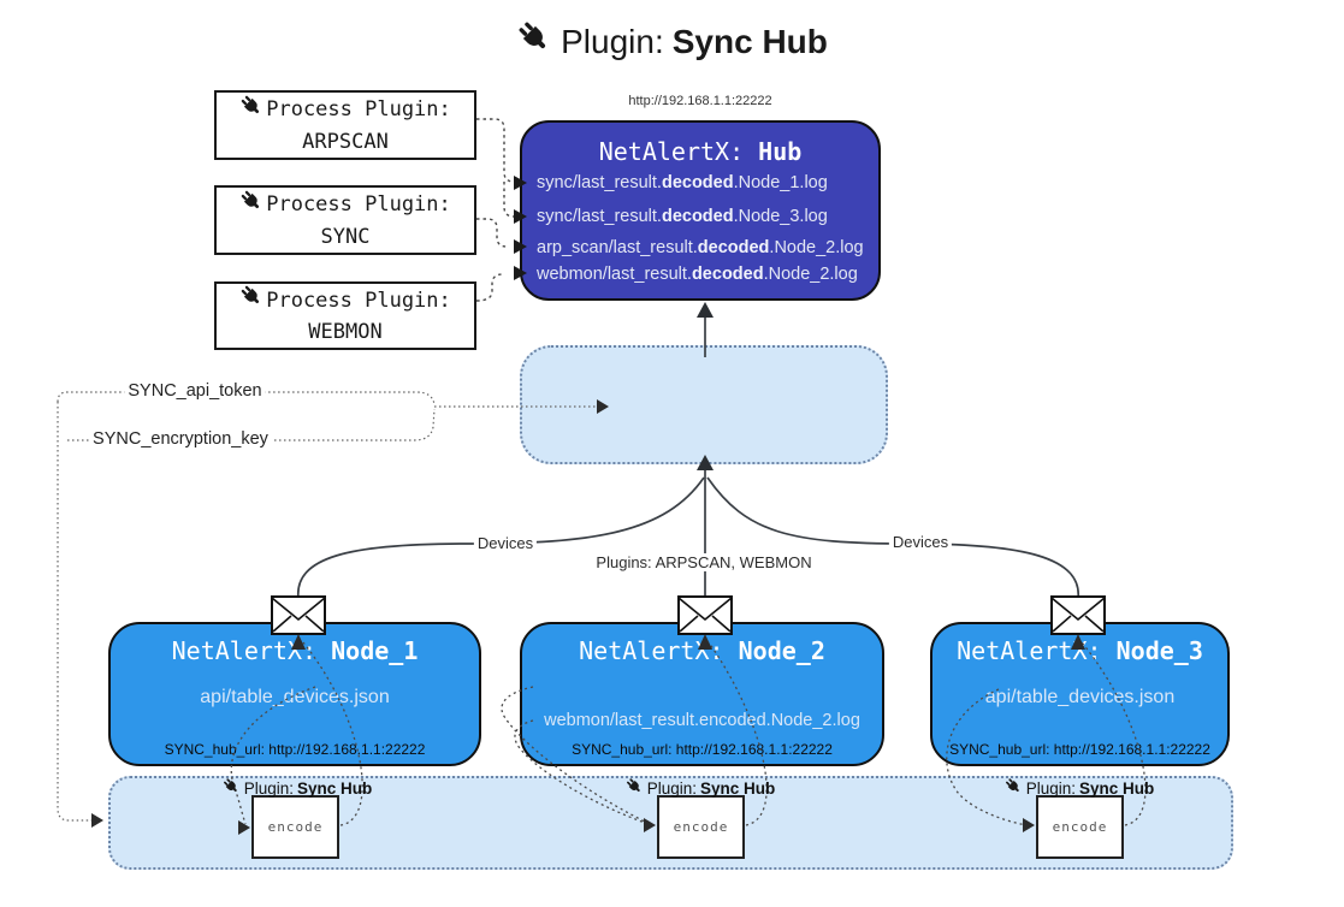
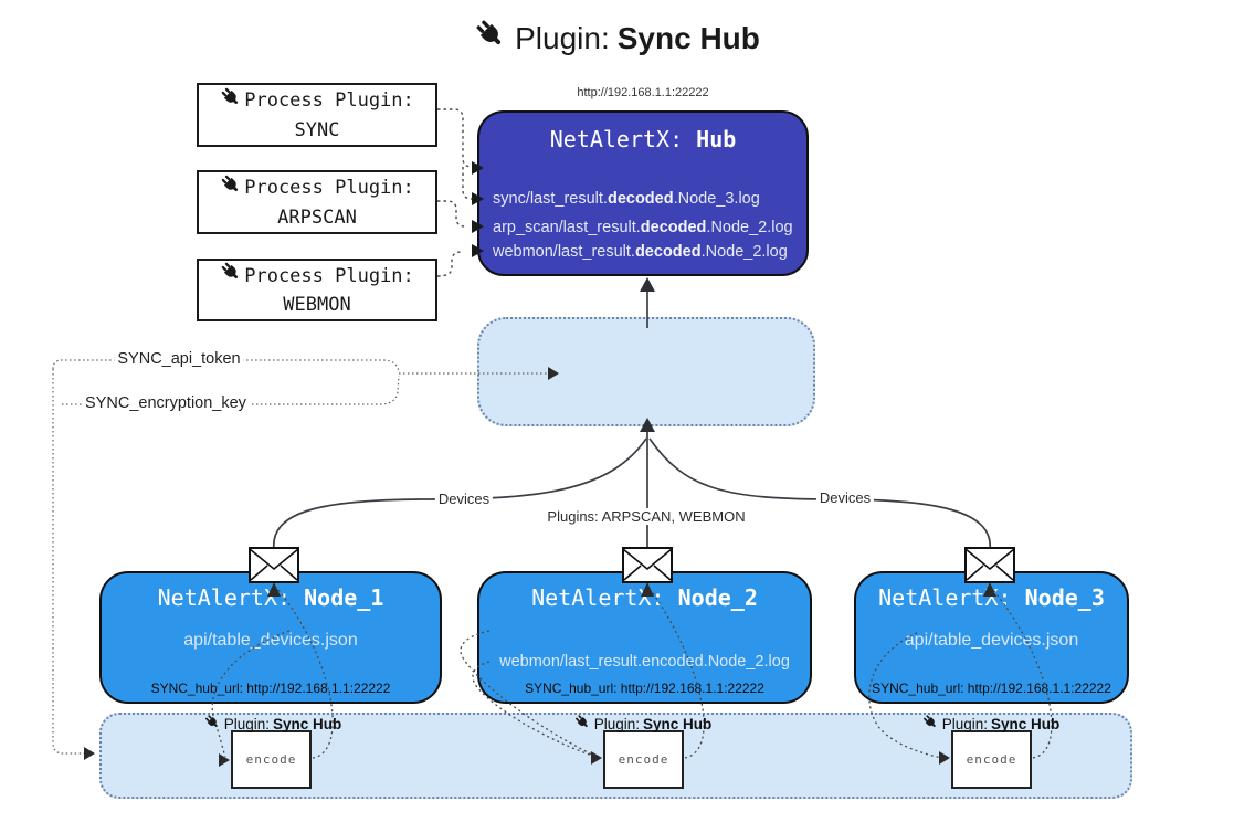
  Plugin:
  Sync Hub
  Process Plugin:
- ARPSCAN
+ SYNC
  Process Plugin:
- SYNC
+ ARPSCAN
  Process Plugin:
  WEBMON
  http://192.168.1.1:22222
  NetAlertX: Hub
- sync/last_result.decoded.Node_1.log
  sync/last_result.decoded.Node_3.log
  arp_scan/last_result.decoded.Node_2.log
  webmon/last_result.decoded.Node_2.log
  NetAlertX: Node_1
  api/table_devices.json
  SYNC_hub_url: http://192.168.1.1:22222
  NetAlertX: Node_2
  webmon/last_result.encodd.Node_2.log
  SYNC_hub_url: http://192.16.1.1:22222
  NetAlertX: Node_3
  api/table_devices.json
  SYNC_hub_url: http://192.168.1.1:22222
  encode
  encode
  encode
  Plugin:
  Sync Hub
  Plugin:
  Sync Hub
  Plugin:
  Sync Hub
  SYNC_api_token
  SYNC_encryption_key
  Devices
  Devices
  Plugins: ARPSCAN, WEBMON
